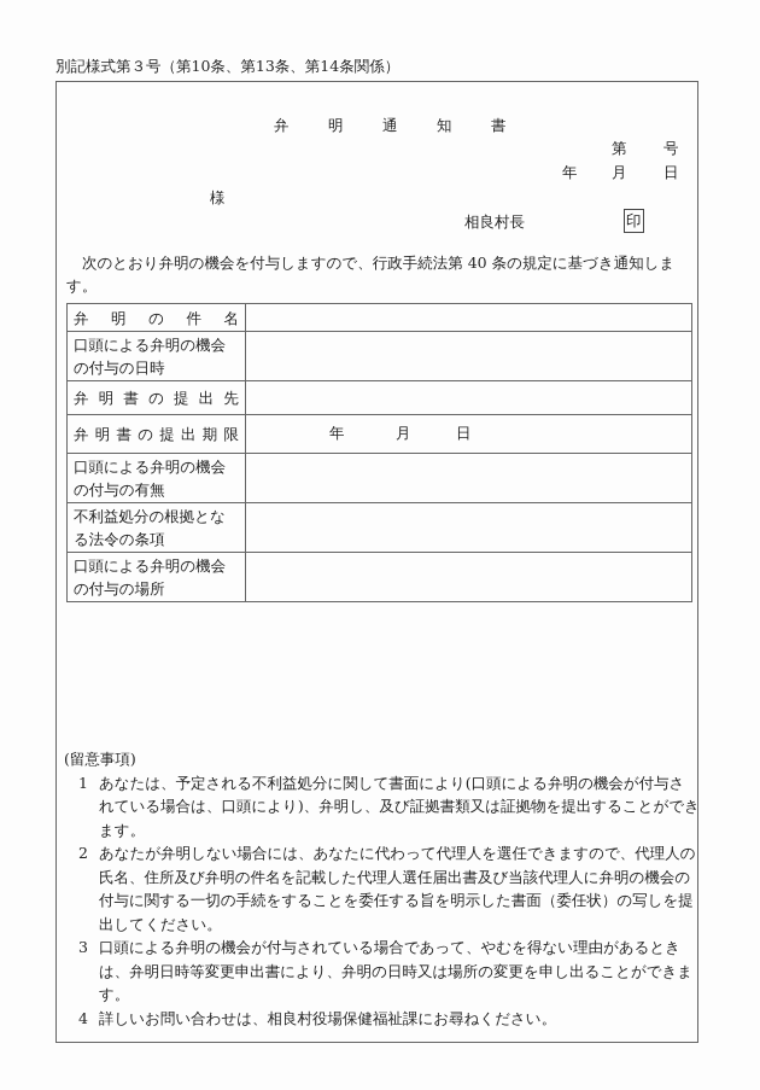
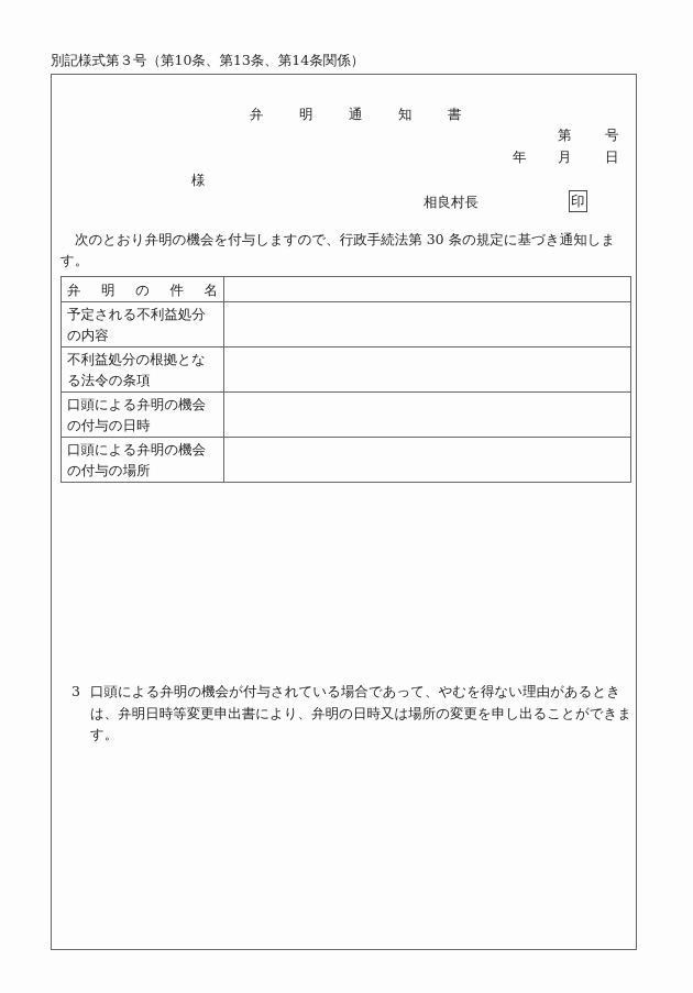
  別記様式第３号（第10条、第13条、第14条関係）
  弁 明 通 知 書
  第
  号
  年
  月
  日
  様
  相良村長
  印
- 次のとおり弁明の機会を付与しますので、行政手続法第 40 条の規定に基づき通知します。
+ 次のとおり弁明の機会を付与しますので、行政手続法第 30 条の規定に基づき通知します。
  弁 明 の 件 名
+ 予定される不利益処分の内容
- 口頭による弁明の機会の付与の日時
+ 不利益処分の根拠となる法令の条項
- 弁 明 書 の 提 出 先
- 弁 明 書 の 提 出 期 限	年 月 日
- 口頭による弁明の機会の付与の有無
- 不利益処分の根拠となる法令の条項
+ 口頭による弁明の機会の付与の日時
  口頭による弁明の機会の付与の場所
- (留意事項)
- 1
- あなたは、予定される不利益処分に関して書面により(口頭による弁明の機会が付与されている場合は、口頭により)、弁明し、及び証拠書類又は証拠物を提出することができます。
- 2
- あなたが弁明しない場合には、あなたに代わって代理人を選任できますので、代理人の氏名、住所及び弁明の件名を記載した代理人選任届出書及び当該代理人に弁明の機会の付与に関する一切の手続をすることを委任する旨を明示した書面（委任状）の写しを提出してください。
  3
  口頭による弁明の機会が付与されている場合であって、やむを得ない理由があるときは、弁明日時等変更申出書により、弁明の日時又は場所の変更を申し出ることができます。
- 4
- 詳しいお問い合わせは、相良村役場保健福祉課にお尋ねください。
